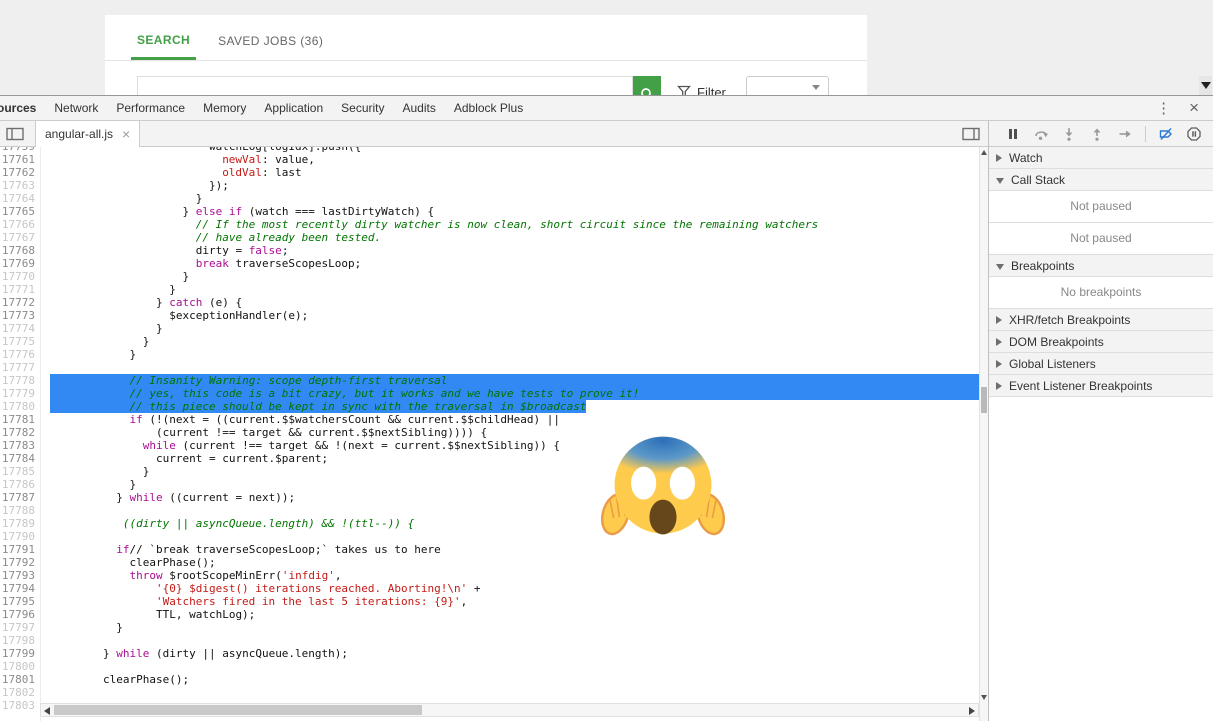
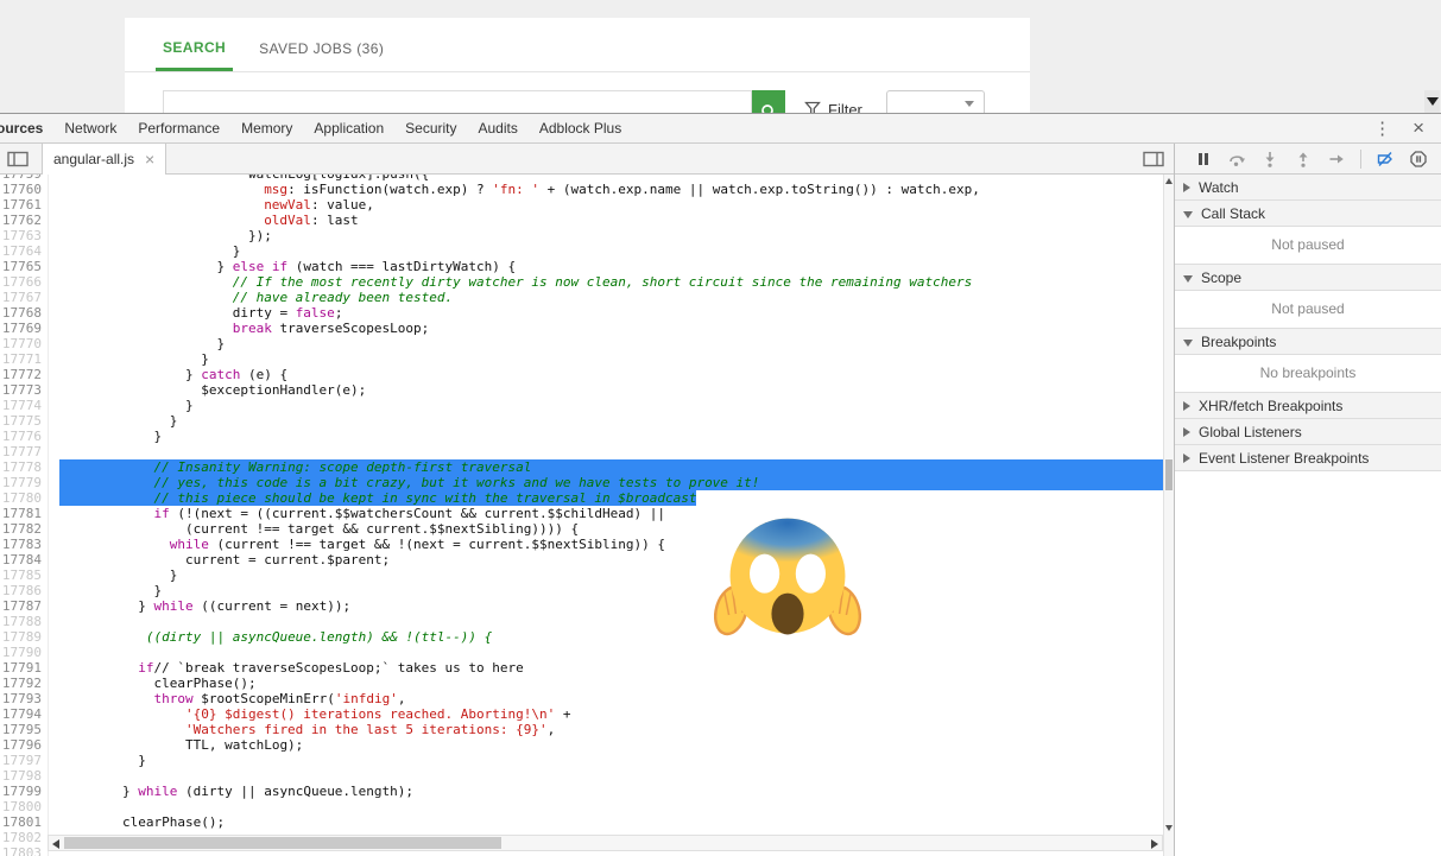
  SEARCH
  SAVED JOBS (36)
  Filter
  ources
  Network
  Performance
  Memory
  Application
  Security
  Audits
  Adblock Plus
  ⋮
  ×
  angular-all.js
  ×
  17759
  watchLog[logIdx].push({
+ 17760
+ msg: isFunction(watch.exp) ? 'fn: ' + (watch.exp.name || watch.exp.toString()) : watch.exp,
  17761
  newVal: value,
  17762
  oldVal: last
  17763
  });
  17764
  }
  17765
  } else if (watch === lastDirtyWatch) {
  17766
  // If the most recently dirty watcher is now clean, short circuit since the remaining watchers
  17767
  // have already been tested.
  17768
  dirty = false;
  17769
  break traverseScopesLoop;
  17770
  }
  17771
  }
  17772
  } catch (e) {
  17773
  $exceptionHandler(e);
  17774
  }
  17775
  }
  17776
  }
  17777
  17778
  // Insanity Warning: scope depth-first traversal
  17779
  // yes, this code is a bit crazy, but it works and we have tests to prove it!
  17780
  // this piece should be kept in sync with the traversal in $broadcast
  17781
  if (!(next = ((current.$$watchersCount && current.$$childHead) ||
  17782
  (current !== target && current.$$nextSibling)))) {
  17783
  while (current !== target && !(next = current.$$nextSibling)) {
  17784
  current = current.$parent;
  17785
  }
  17786
  }
  17787
  } while ((current = next));
  17788
  17789
  ((dirty || asyncQueue.length) && !(ttl--)) {
  17790
  17791
  if// `break traverseScopesLoop;` takes us to here
  17792
  clearPhase();
  17793
  throw $rootScopeMinErr('infdig',
  17794
  '{0} $digest() iterations reached. Aborting!\n' +
  17795
  'Watchers fired in the last 5 iterations: {9}',
  17796
  TTL, watchLog);
  17797
  }
  17798
  17799
  } while (dirty || asyncQueue.length);
  17800
  17801
  clearPhase();
  17802
  17803
  Watch
  Call Stack
  Not paused
+ Scope
  Not paused
  Breakpoints
  No breakpoints
  XHR/fetch Breakpoints
- DOM Breakpoints
  Global Listeners
  Event Listener Breakpoints
